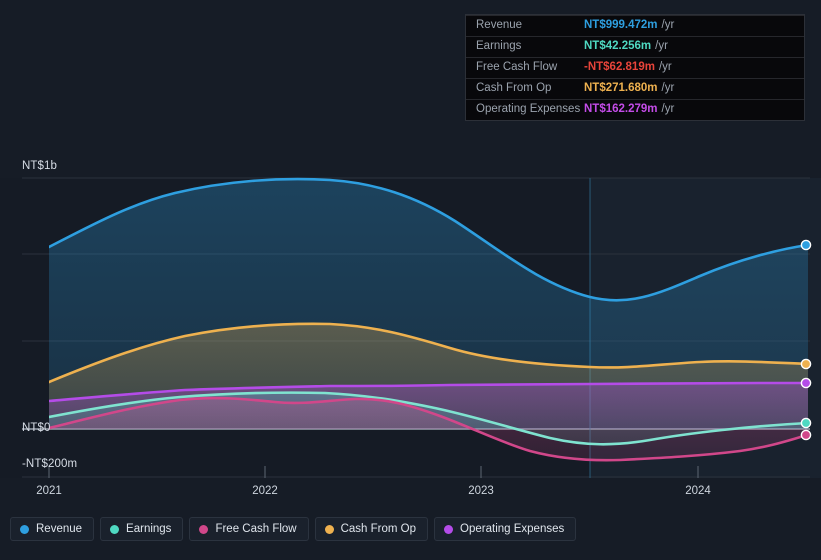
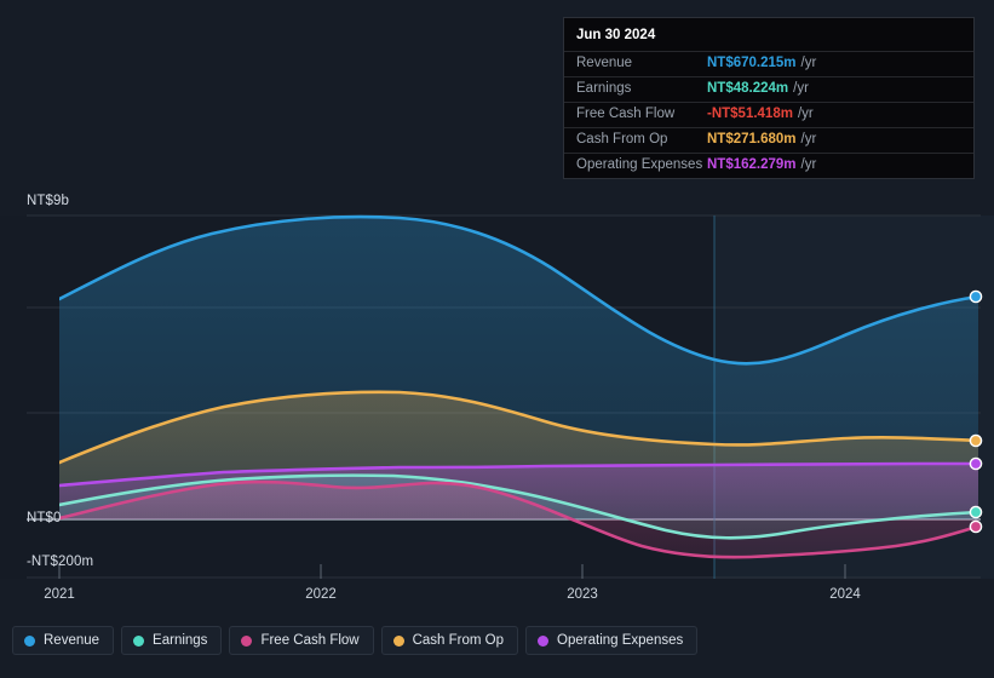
- NT$1b
+ NT$9b
  NT$0
  -NT$200m
  2021
  2022
  2023
  2024
+ Jun 30 2024
  Revenue
- NT$999.472m
+ NT$670.215m
  /yr
  Earnings
- NT$42.256m
+ NT$48.224m
  /yr
  Free Cash Flow
- -NT$62.819m
+ -NT$51.418m
  /yr
  Cash From Op
  NT$271.680m
  /yr
  Operating Expenses
  NT$162.279m
  /yr
  Revenue
  Earnings
  Free Cash Flow
  Cash From Op
  Operating Expenses
